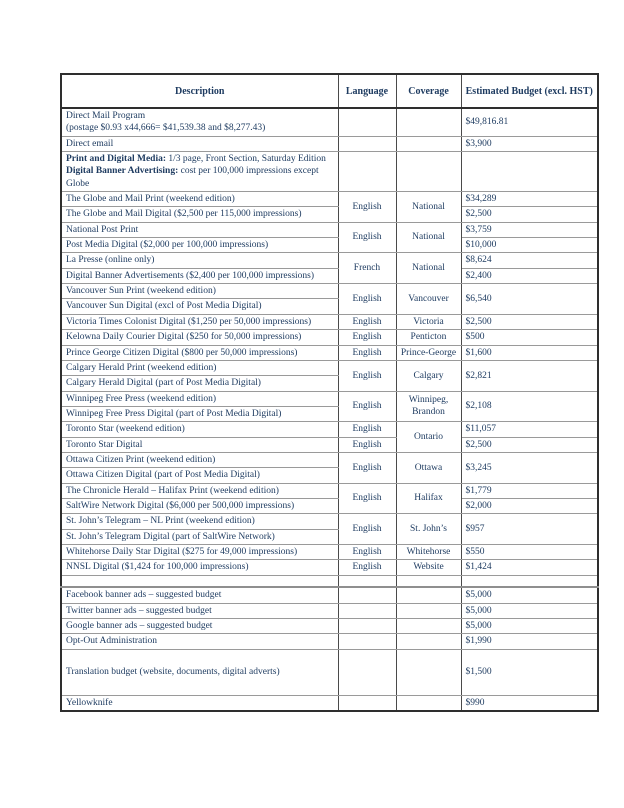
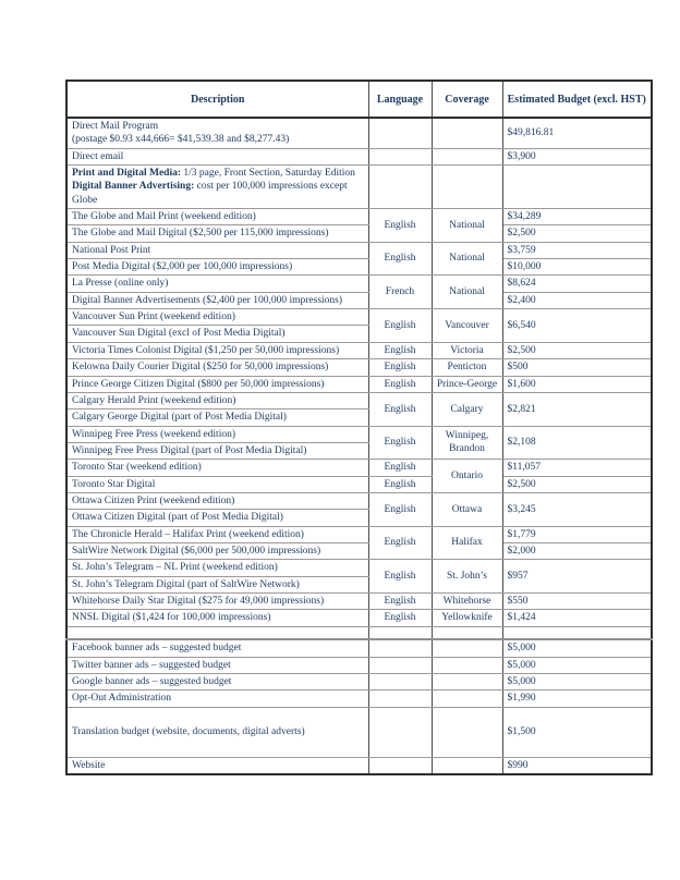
  Description	Language	Coverage	Estimated Budget (excl. HST)
  Direct Mail Program(postage $0.93 x44,666= $41,539.38 and $8,277.43)			$49,816.81
  Direct email			$3,900
  Print and Digital Media: 1/3 page, Front Section, Saturday EditionDigital Banner Advertising: cost per 100,000 impressions except Globe
  The Globe and Mail Print (weekend edition)	English	National	$34,289
  The Globe and Mail Digital ($2,500 per 115,000 impressions)	$2,500
  National Post Print	English	National	$3,759
  Post Media Digital ($2,000 per 100,000 impressions)	$10,000
  La Presse (online only)	French	National	$8,624
  Digital Banner Advertisements ($2,400 per 100,000 impressions)	$2,400
  Vancouver Sun Print (weekend edition)	English	Vancouver	$6,540
  Vancouver Sun Digital (excl of Post Media Digital)
  Victoria Times Colonist Digital ($1,250 per 50,000 impressions)	English	Victoria	$2,500
  Kelowna Daily Courier Digital ($250 for 50,000 impressions)	English	Penticton	$500
  Prince George Citizen Digital ($800 per 50,000 impressions)	English	Prince-George	$1,600
  Calgary Herald Print (weekend edition)	English	Calgary	$2,821
- Calgary Herald Digital (part of Post Media Digital)
+ Calgary George Digital (part of Post Media Digital)
  Winnipeg Free Press (weekend edition)	English	Winnipeg, Brandon	$2,108
  Winnipeg Free Press Digital (part of Post Media Digital)
  Toronto Star (weekend edition)	English	Ontario	$11,057
  Toronto Star Digital	English	$2,500
  Ottawa Citizen Print (weekend edition)	English	Ottawa	$3,245
  Ottawa Citizen Digital (part of Post Media Digital)
  The Chronicle Herald – Halifax Print (weekend edition)	English	Halifax	$1,779
  SaltWire Network Digital ($6,000 per 500,000 impressions)	$2,000
  St. John’s Telegram – NL Print (weekend edition)	English	St. John’s	$957
  St. John’s Telegram Digital (part of SaltWire Network)
  Whitehorse Daily Star Digital ($275 for 49,000 impressions)	English	Whitehorse	$550
- NNSL Digital ($1,424 for 100,000 impressions)	English	Website	$1,424
+ NNSL Digital ($1,424 for 100,000 impressions)	English	Yellowknife	$1,424
  Facebook banner ads – suggested budget			$5,000
  Twitter banner ads – suggested budget			$5,000
  Google banner ads – suggested budget			$5,000
  Opt-Out Administration			$1,990
  Translation budget (website, documents, digital adverts)			$1,500
- Yellowknife			$990
+ Website			$990
